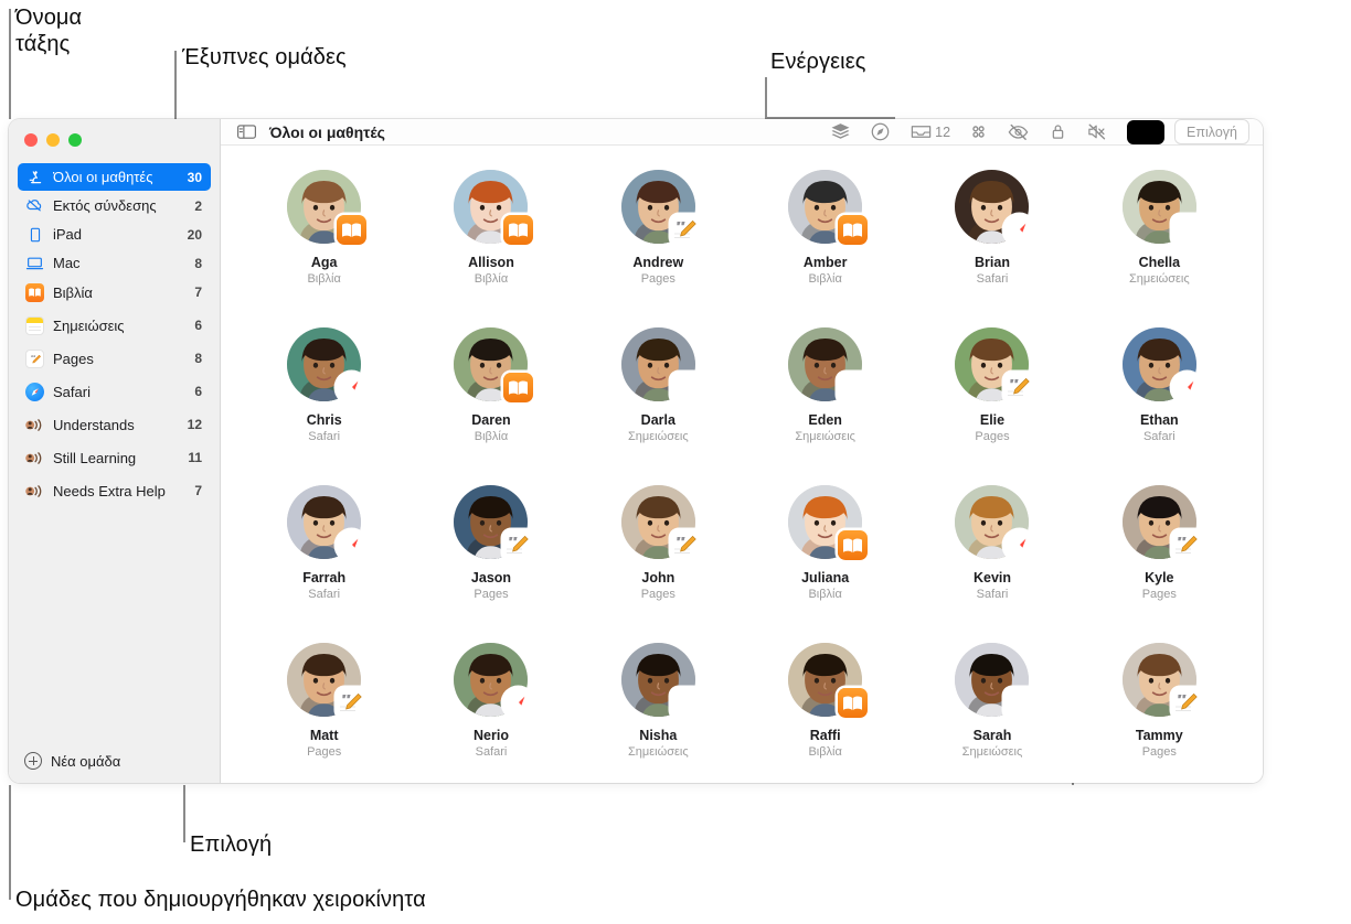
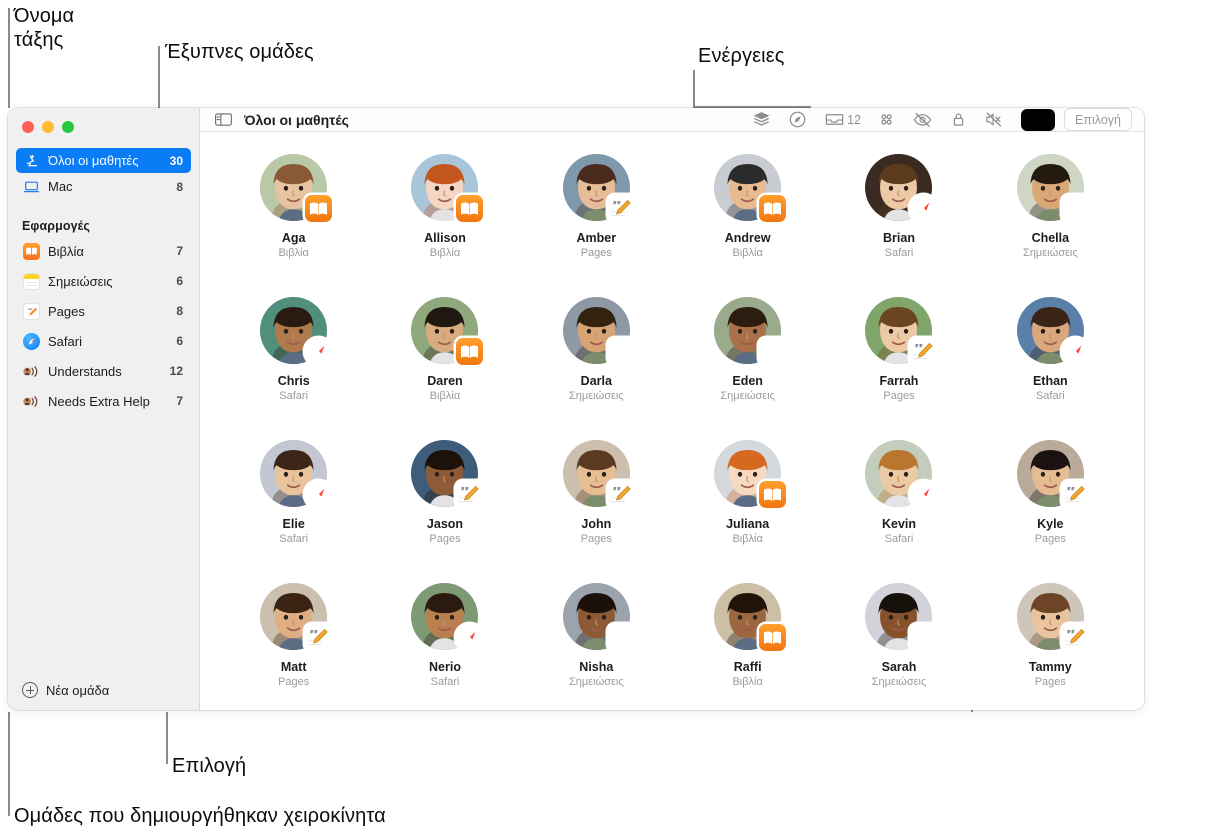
  Όνομα
  τάξης
  Έξυπνες ομάδες
  Ενέργειες
  Επιλογή
  Ομάδες που δημιουργήθηκαν χειροκίνητα
  Όλοι οι μαθητές
  30
- Εκτός σύνδεσης
- 2
- iPad
- 20
  Mac
  8
+ Εφαρμογές
  Βιβλία
  7
  Σημειώσεις
  6
  Pages
  8
  Safari
  6
  Understands
  12
- Still Learning
- 11
  Needs Extra Help
  7
  Νέα ομάδα
  Όλοι οι μαθητές
  12
  Επιλογή
  Aga
  Βιβλία
  Allison
  Βιβλία
- Andrew
+ Amber
  Pages
- Amber
+ Andrew
  Βιβλία
  Brian
  Safari
  Chella
  Σημειώσεις
  Chris
  Safari
  Daren
  Βιβλία
  Darla
  Σημειώσεις
  Eden
  Σημειώσεις
- Elie
+ Farrah
  Pages
  Ethan
  Safari
- Farrah
+ Elie
  Safari
  Jason
  Pages
  John
  Pages
  Juliana
  Βιβλία
  Kevin
  Safari
  Kyle
  Pages
  Matt
  Pages
  Nerio
  Safari
  Nisha
  Σημειώσεις
  Raffi
  Βιβλία
  Sarah
  Σημειώσεις
  Tammy
  Pages
